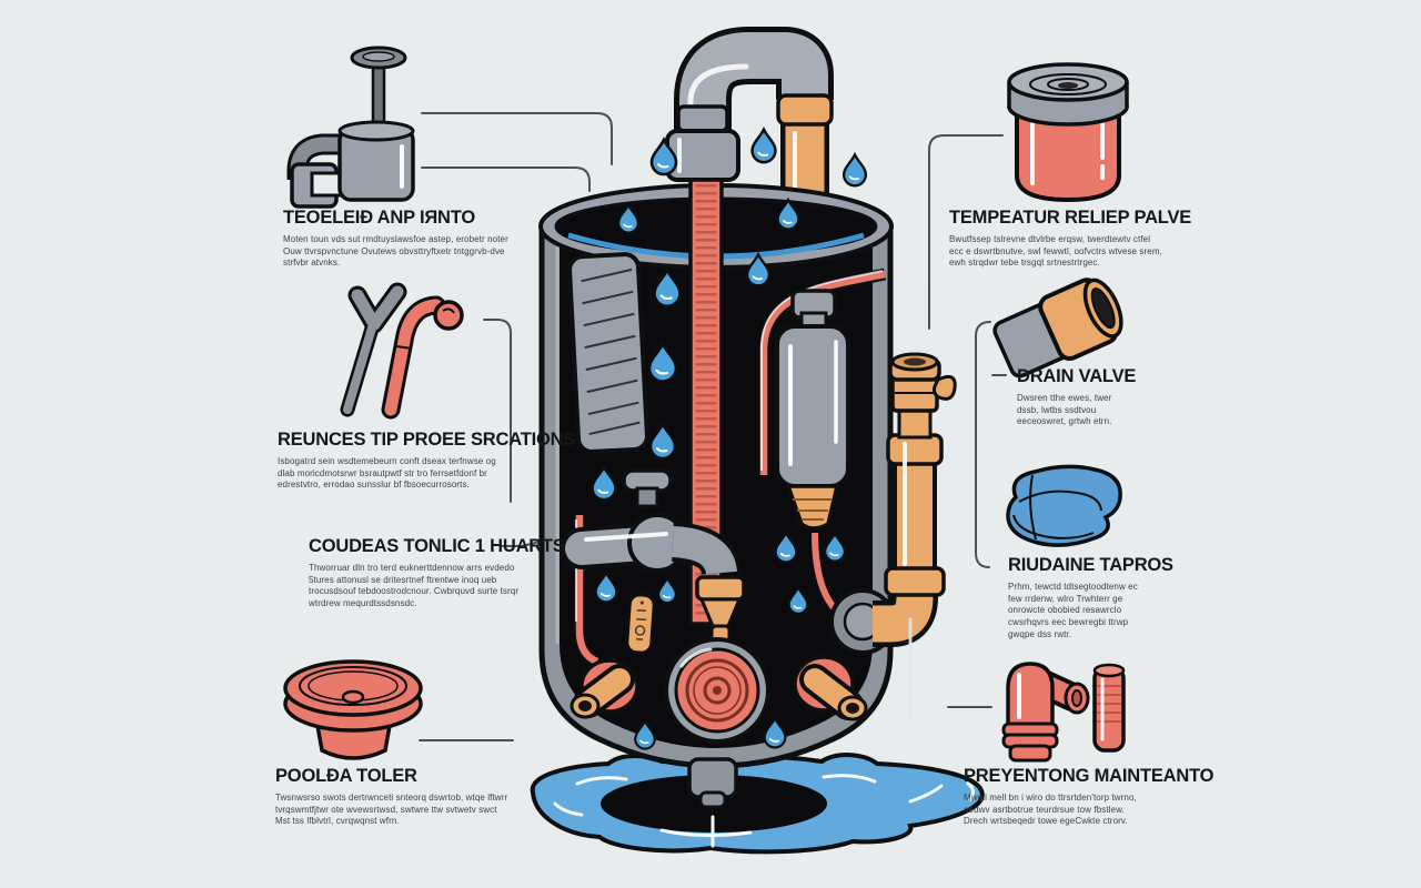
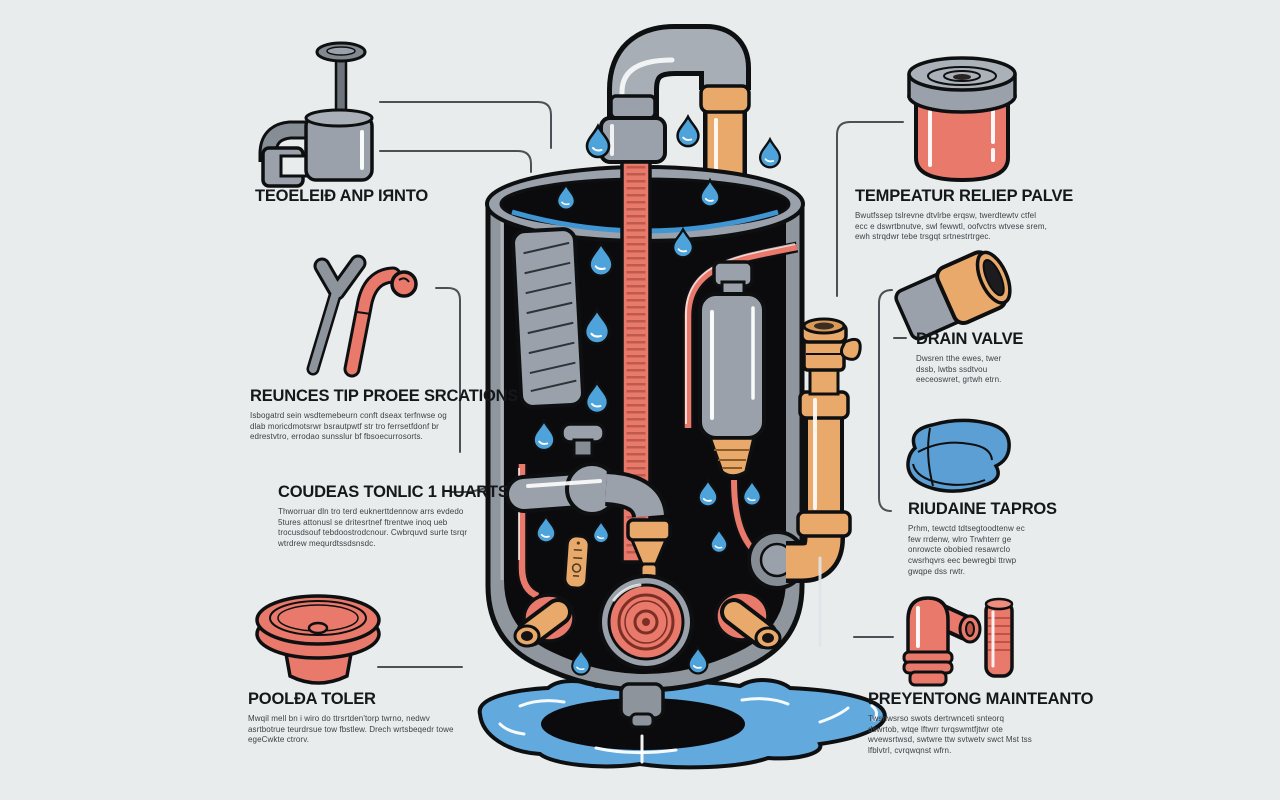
  TEOELEIÐ ANP IЯNTO
- Moten toun vds sut rmdtuyslawsfoe astep, erobetr noter Ouw ttvrspvnctune Ovutews obvsttryftxetr tntggrvb-dve strfvbr atvnks.
  REUNCES TIP PROEE SRCATIONS
  Isbogatrd sein wsdtemebeurn conft dseax terfnwse og dlab moricdmotsrwr bsrautpwtf str tro ferrsetfdonf br edrestvtro, errodao sunsslur bf fbsoecurrosorts.
  COUDEAS TONLIC 1 HUARTS
  Thworruar dln tro terd euknerttdennow arrs evdedo 5tures attonusl se dritesrtnef ftrentwe inoq ueb trocusdsouf tebdoostrodcnour. Cwbrquvd surte tsrqr wtrdrew mequrdtssdsnsdc.
  POOLÐA TOLER
- Twsnwsrso swots dertrwnceti snteorq dswrtob, wtqe lftwrr tvrqswmtfjtwr ote wvewsrtwsd, swtwre ttw svtwetv swct Mst tss lfblvtrl, cvrqwqnst wfrn.
+ Mwqil mell bn i wiro do ttrsrtden'torp twrno, nedwv asrtbotrue teurdrsue tow fbstlew. Drech wrtsbeqedr towe egeCwkte ctrorv.
  TEMPEATUR RELIEP PALVE
  Bwutfssep tslrevne dtvlrbe erqsw, twerdtewtv ctfel ecc e dswrtbnutve, swl fewwtl, oofvctrs wtvese srem, ewh strqdwr tebe trsgqt srtnestrtrgec.
  DRAIN VALVE
  Dwsren tthe ewes, twer dssb, lwtbs ssdtvou eeceoswret, grtwh etrn.
  RIUDAINE TAPROS
  Prhm, tewctd tdtsegtoodtenw ec few rrdenw, wlro Trwhterr ge onrowcte obobied resawrclo cwsrhqvrs eec bewregbi ttrwp gwqpe dss rwtr.
  PREYENTONG MAINTEANTO
- Mwqil mell bn i wiro do ttrsrtden'torp twrno, nedwv asrtbotrue teurdrsue tow fbstlew. Drech wrtsbeqedr towe egeCwkte ctrorv.
+ Twsnwsrso swots dertrwnceti snteorq dswrtob, wtqe lftwrr tvrqswmtfjtwr ote wvewsrtwsd, swtwre ttw svtwetv swct Mst tss lfblvtrl, cvrqwqnst wfrn.
